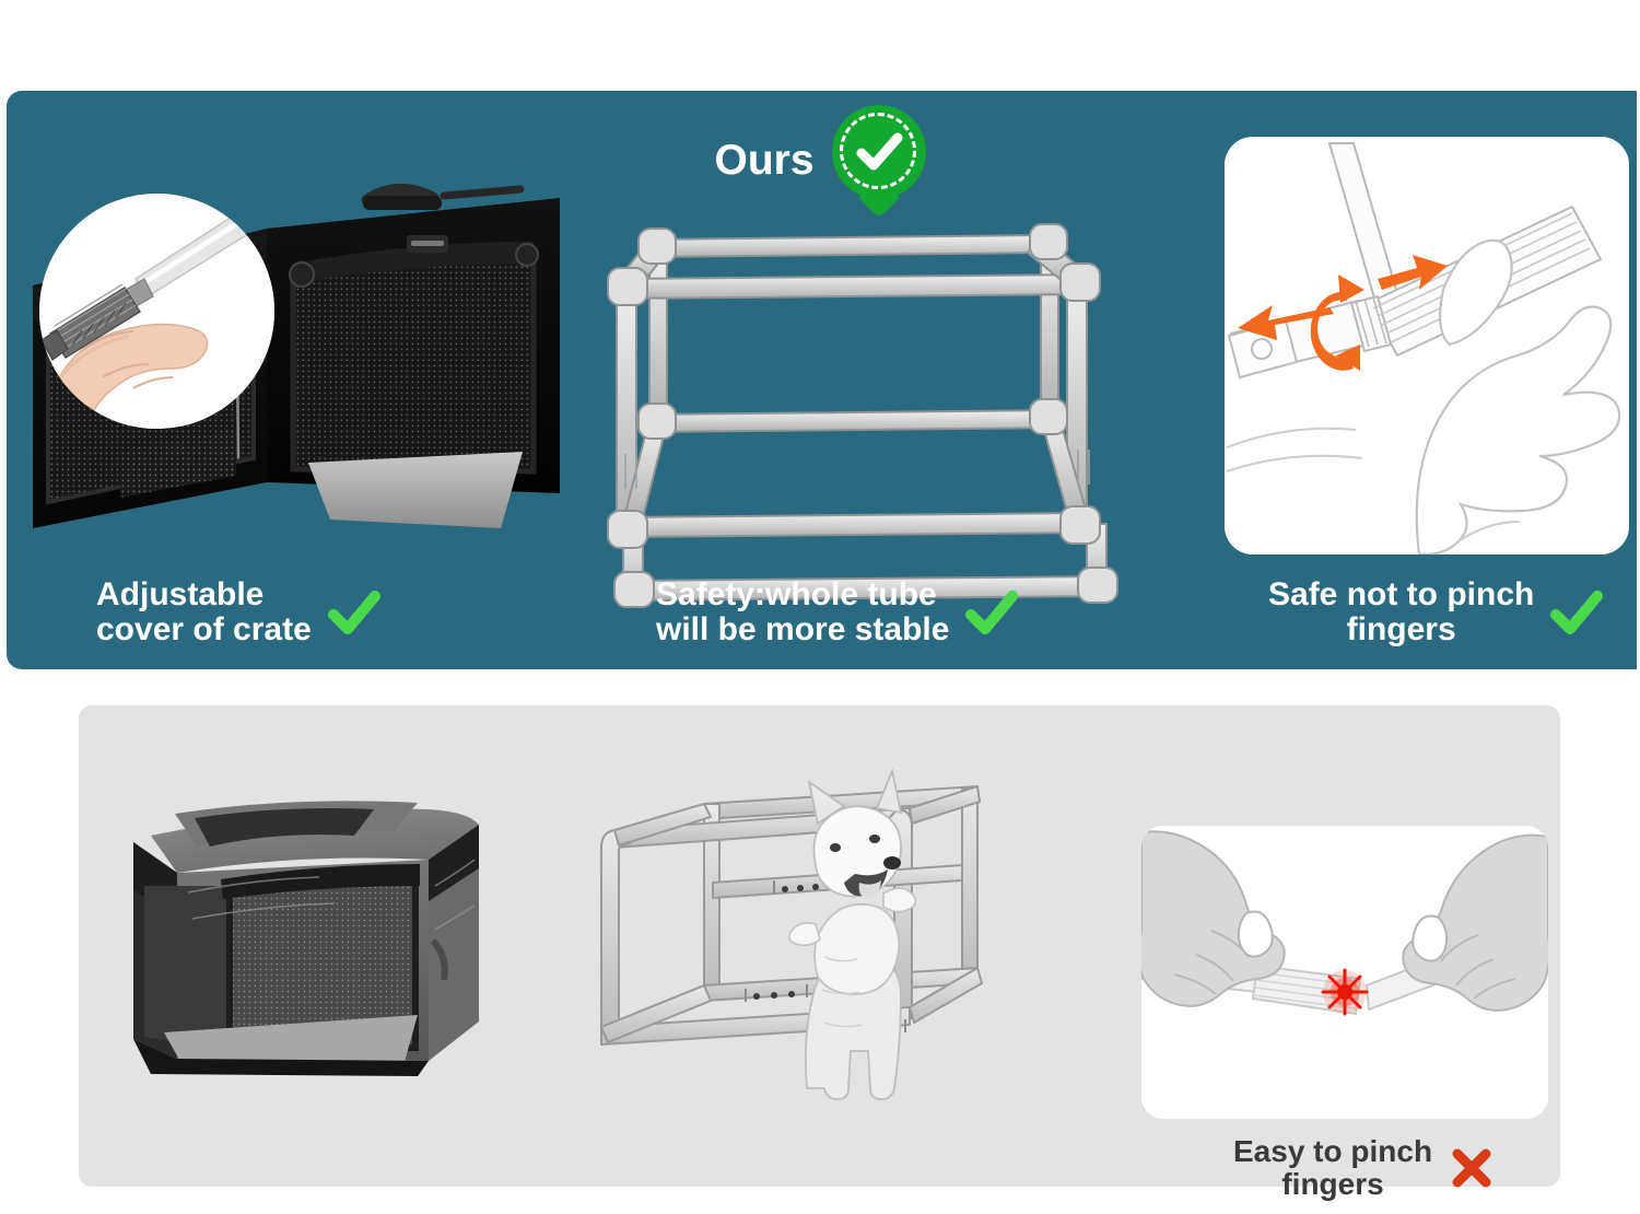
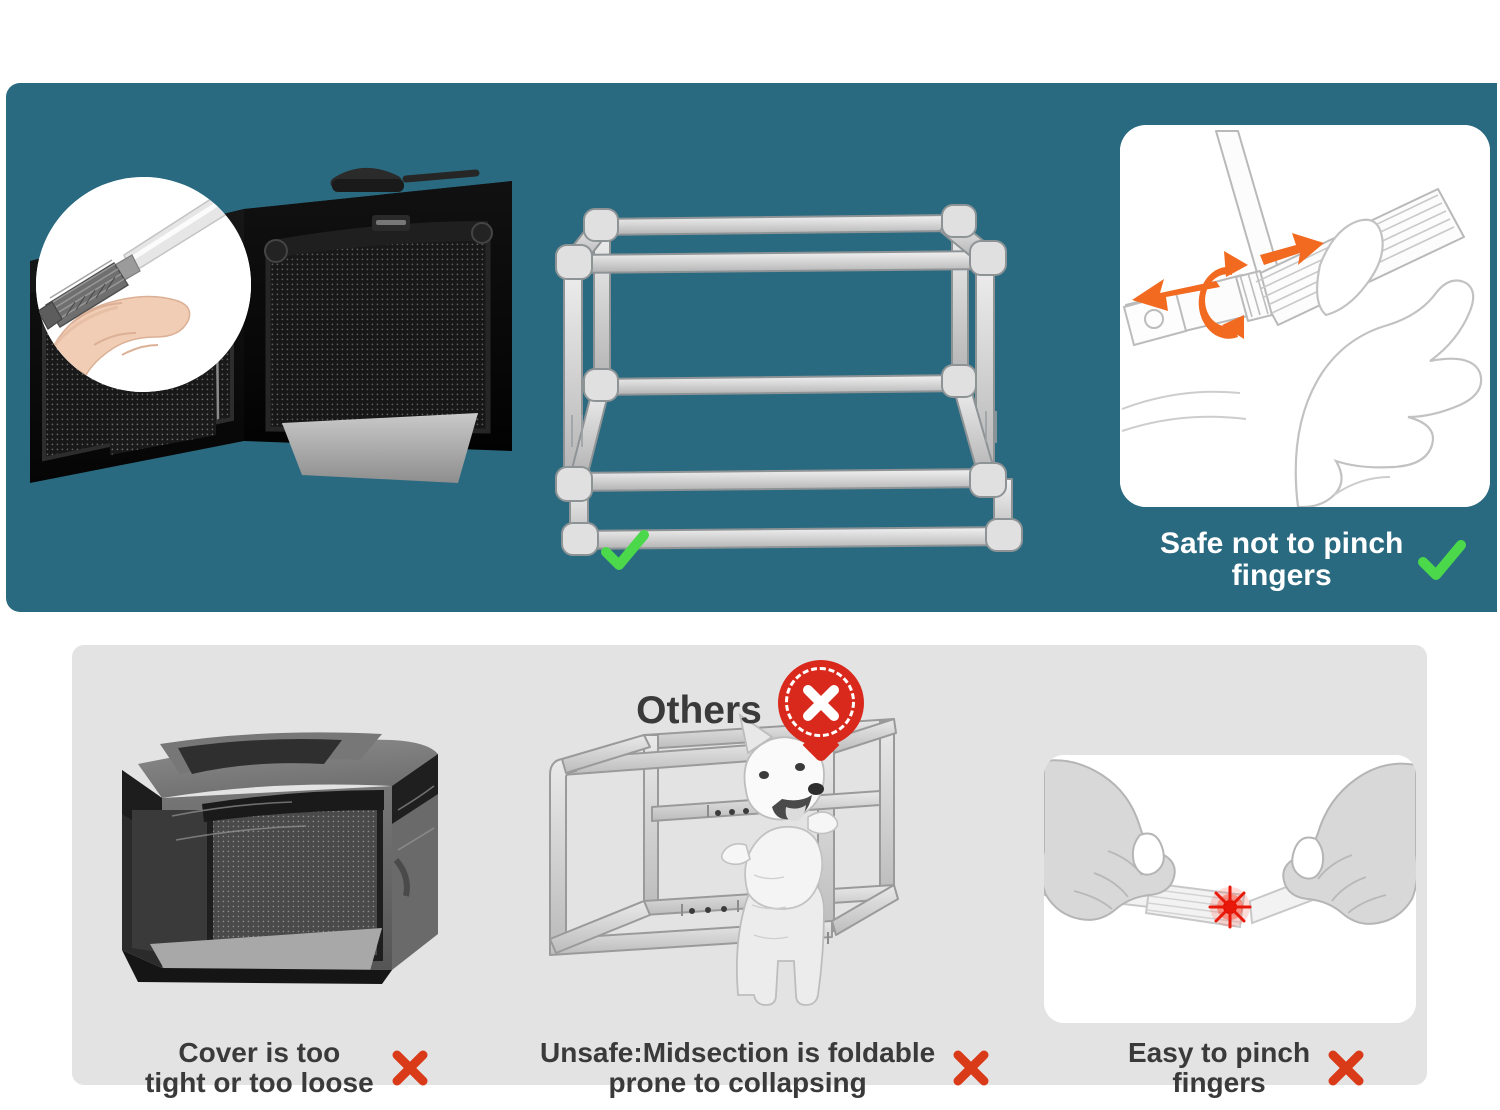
- Ours
- Adjustable
- cover of crate
- Safety:whole tube
- will be more stable
  Safe not to pinch
  fingers
+ Others
+ Cover is too
+ tight or too loose
+ Unsafe:Midsection is foldable
+ prone to collapsing
  Easy to pinch
  fingers
